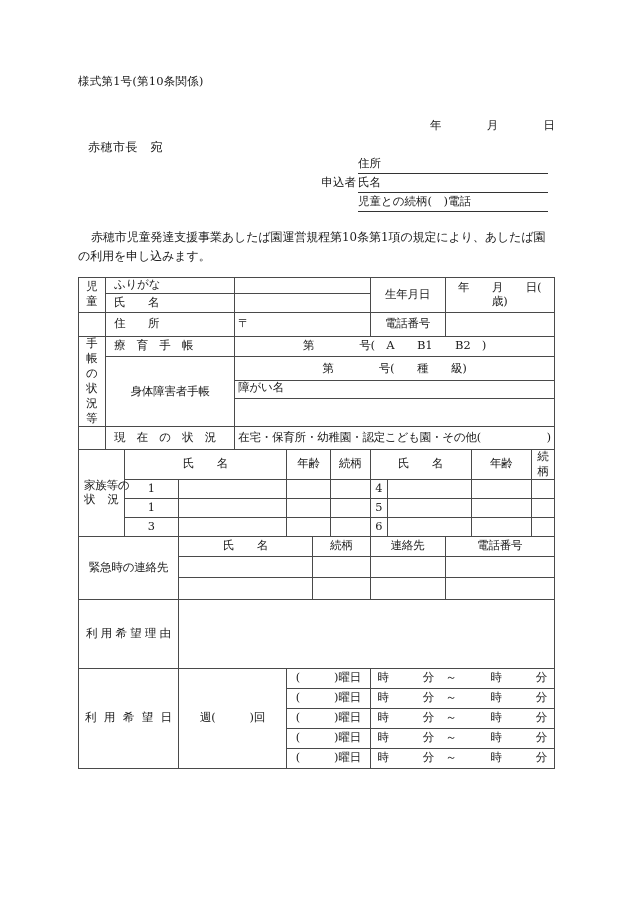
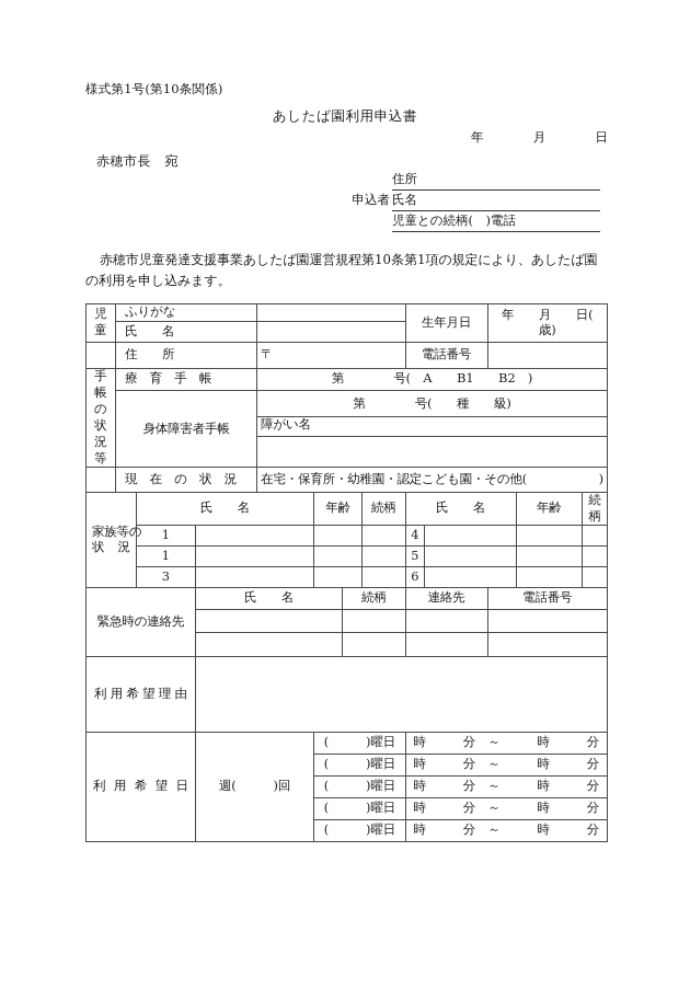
  様式第1号(第10条関係)
+ あしたば園利用申込書
  年
  月
  日
  赤穂市長 宛
  申込者
  住所
  氏名
  児童との続柄( )電話
  赤穂市児童発達支援事業あしたば園運営規程第10条第1項の規定により、あしたば園の利用を申し込みます。
  児 童	ふりがな		生年月日	年 月 日( 歳)
  氏 名
  	住 所	〒	電話番号
  手 帳 の 状 況 等	療 育 手 帳	第 号( A B1 B2 )
  身体障害者手帳	第 号( 種 級)
  障がい名
  	現 在 の 状 況	在宅・保育所・幼稚園・認定こども園・その他( )
  家族等の 状 況	氏 名	年齢	続柄	氏 名	年齢	続柄
  1				4
  1				5
  3				6
  緊急時の連絡先	氏 名	続柄	連絡先	電話番号
  利 用 希 望 理 由
  利 用 希 望 日	週( )回	( )曜日	時 分 ～ 時 分
  ( )曜日	時 分 ～ 時 分
  ( )曜日	時 分 ～ 時 分
  ( )曜日	時 分 ～ 時 分
  ( )曜日	時 分 ～ 時 分
